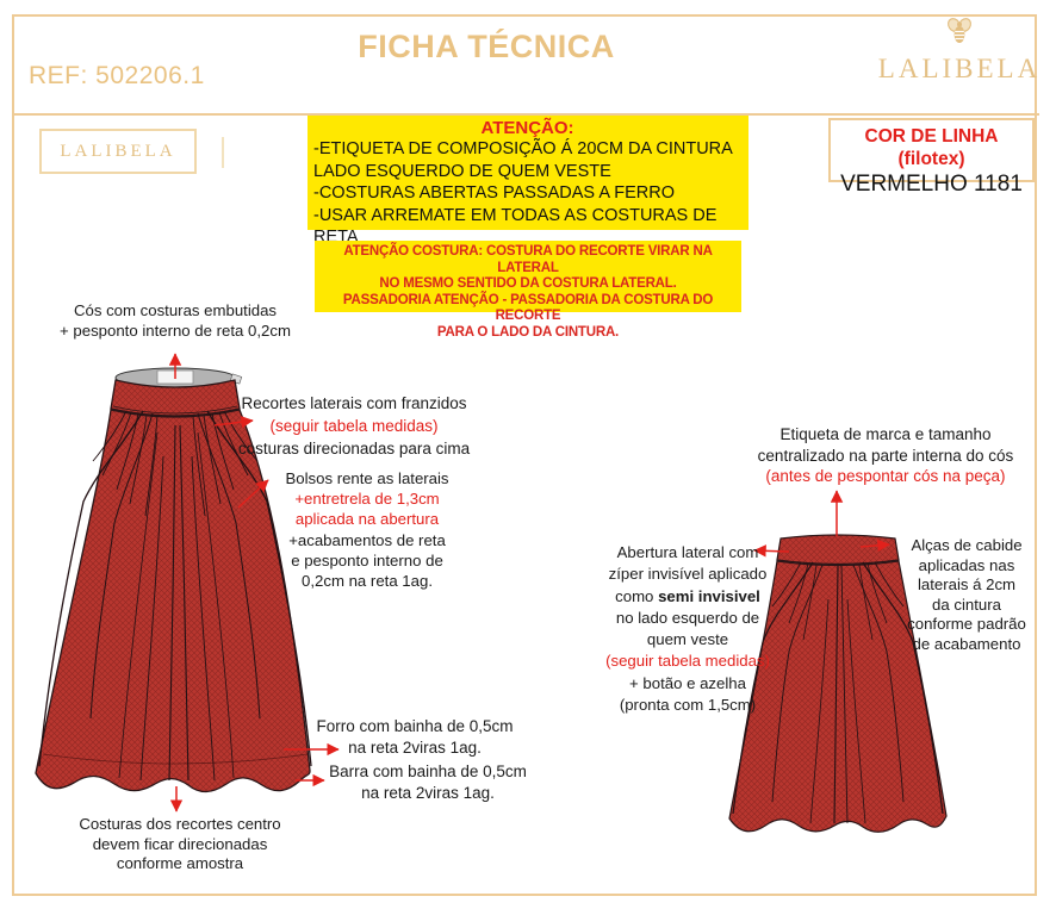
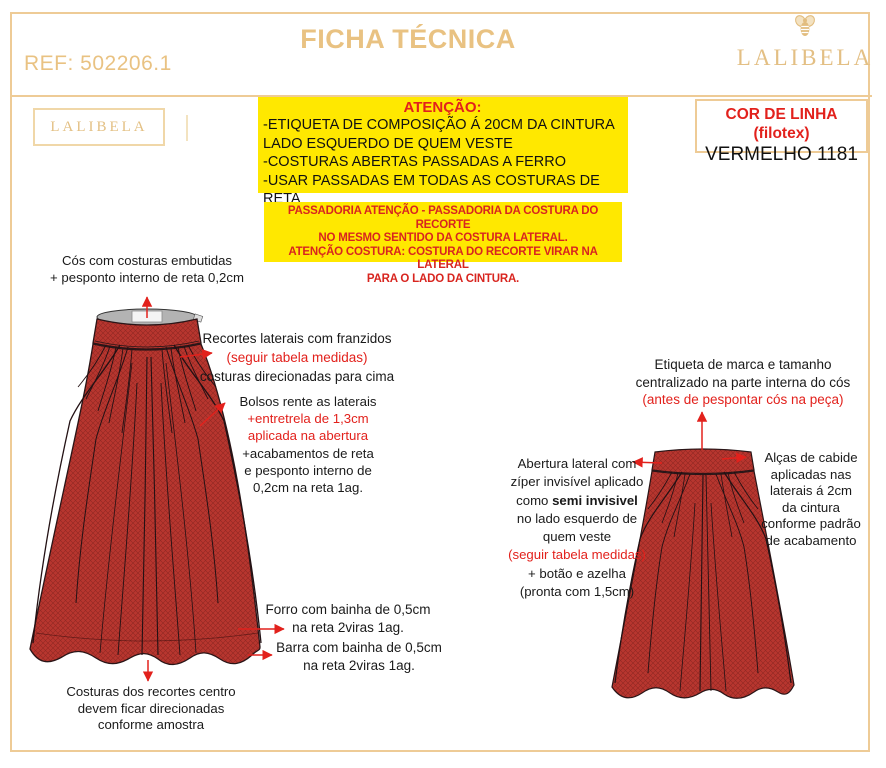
  REF: 502206.1
  FICHA TÉCNICA
  LALIBELA
  LALIBELA
  ATENÇÃO:
  -ETIQUETA DE COMPOSIÇÃO Á 20CM DA CINTURA
  LADO ESQUERDO DE QUEM VESTE
  -COSTURAS ABERTAS PASSADAS A FERRO
- -USAR ARREMATE EM TODAS AS COSTURAS DE RETA
+ -USAR PASSADAS EM TODAS AS COSTURAS DE RETA
- ATENÇÃO COSTURA: COSTURA DO RECORTE VIRAR NA LATERAL
+ PASSADORIA ATENÇÃO - PASSADORIA DA COSTURA DO RECORTE
  NO MESMO SENTIDO DA COSTURA LATERAL.
- PASSADORIA ATENÇÃO - PASSADORIA DA COSTURA DO RECORTE
+ ATENÇÃO COSTURA: COSTURA DO RECORTE VIRAR NA LATERAL
  PARA O LADO DA CINTURA.
  COR DE LINHA (filotex)
  VERMELHO 1181
  Cós com costuras embutidas
  + pesponto interno de reta 0,2cm
  Recortes laterais com franzidos
  (seguir tabela medidas)
  costuras direcionadas para cima
  Bolsos rente as laterais
  +entretrela de 1,3cm
  aplicada na abertura
  +acabamentos de reta
  e pesponto interno de
  0,2cm na reta 1ag.
  Forro com bainha de 0,5cm
  na reta 2viras 1ag.
  Barra com bainha de 0,5cm
  na reta 2viras 1ag.
  Costuras dos recortes centro
  devem ficar direcionadas
  conforme amostra
  Etiqueta de marca e tamanho
  centralizado na parte interna do cós
  (antes de pespontar cós na peça)
  Abertura lateral com
  zíper invisível aplicado
  como semi invisivel
  no lado esquerdo de
  quem veste
  (seguir tabela medidas)
  + botão e azelha
  (pronta com 1,5cm)
  Alças de cabide
  aplicadas nas
  laterais á 2cm
  da cintura
  conforme padrão
  de acabamento
